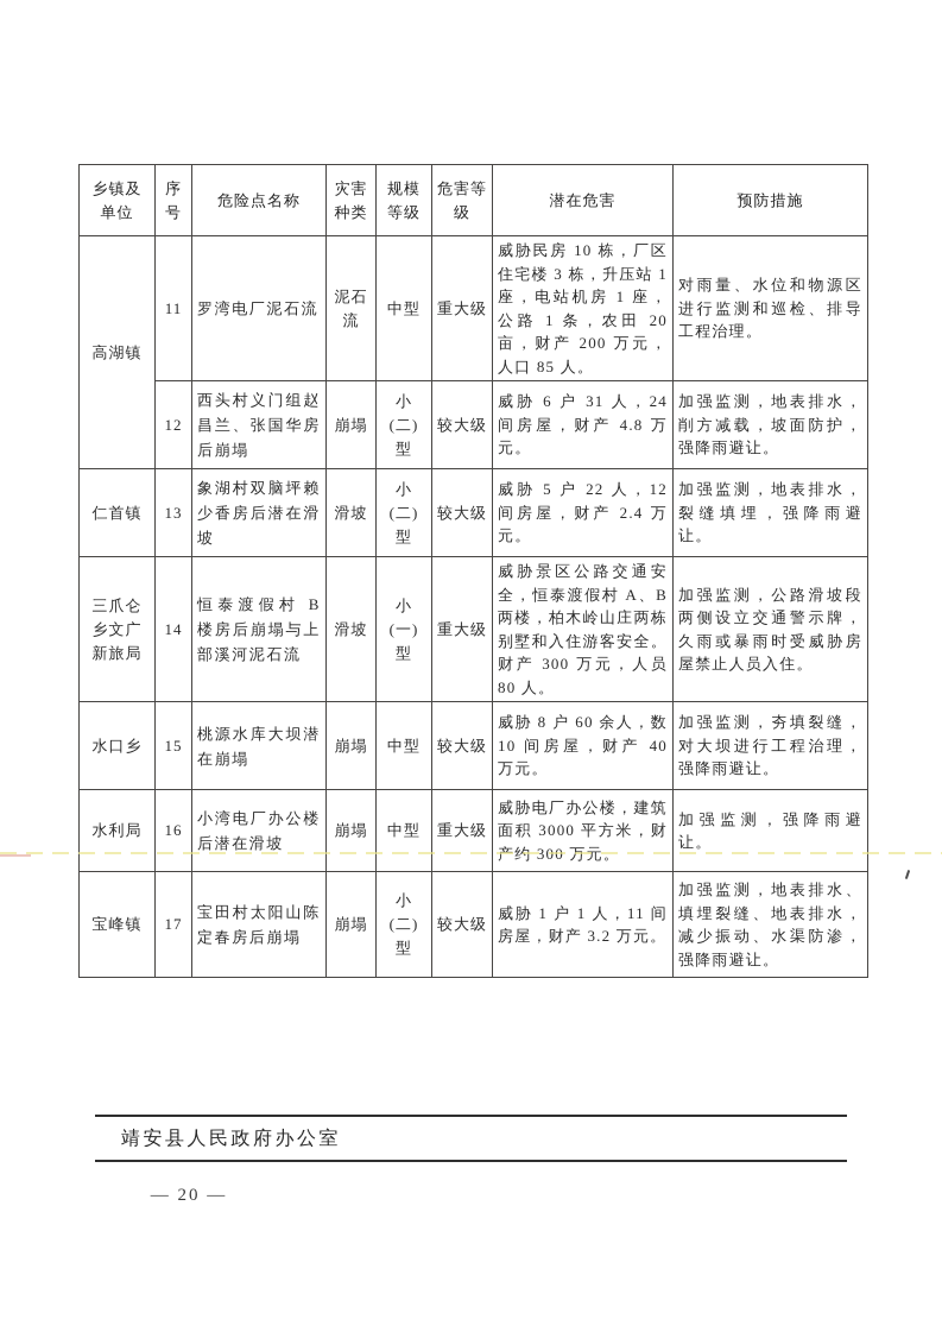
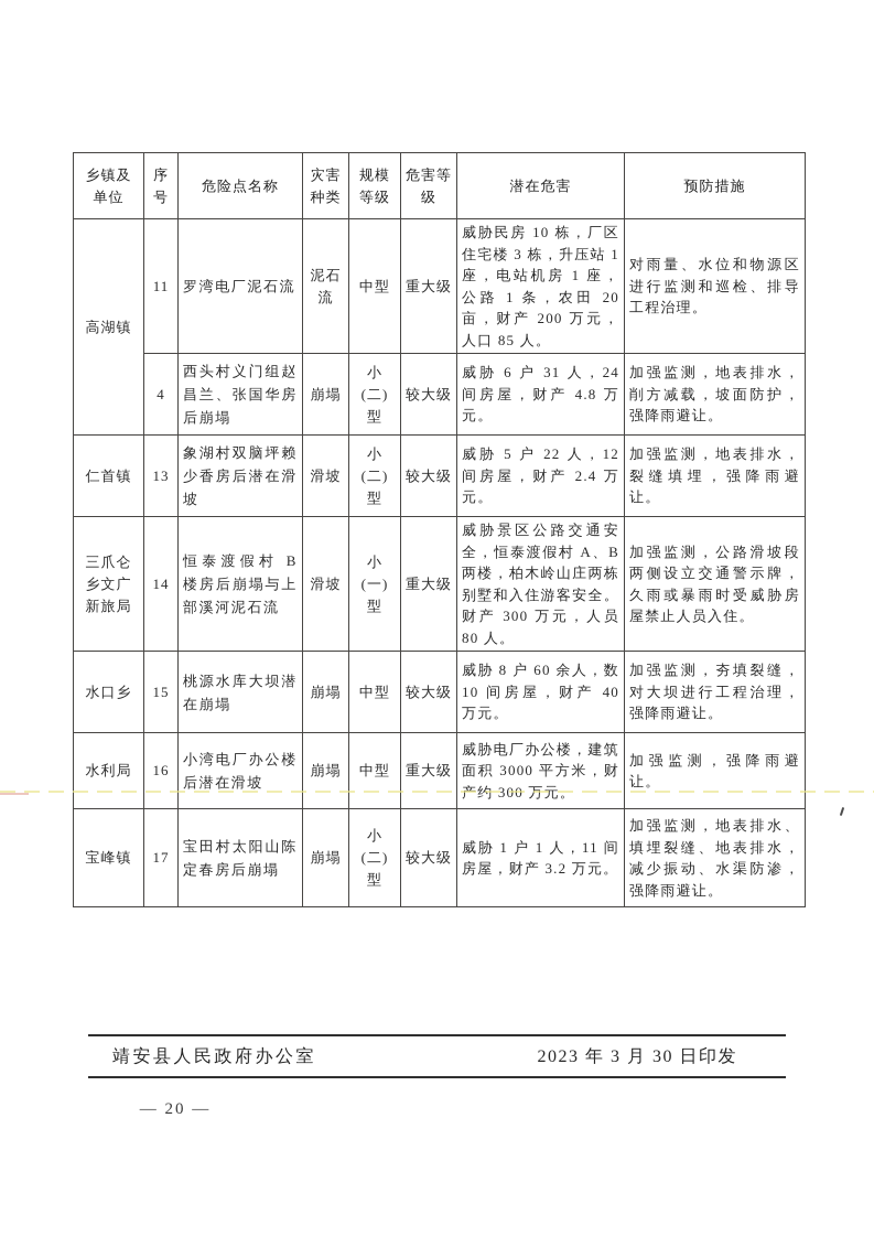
  乡镇及单位	序号	危险点名称	灾害种类	规模等级	危害等级	潜在危害	预防措施
  高湖镇	11	罗湾电厂泥石流	泥石流	中型	重大级	威胁民房 10 栋，厂区住宅楼 3 栋，升压站 1 座，电站机房 1 座，公路 1 条，农田 20 亩，财产 200 万元，人口 85 人。	对雨量、水位和物源区进行监测和巡检、排导工程治理。
- 12	西头村义门组赵昌兰、张国华房后崩塌	崩塌	小(二)型	较大级	威胁 6 户 31 人，24 间房屋，财产 4.8 万元。	加强监测，地表排水，削方减载，坡面防护，强降雨避让。
+ 4	西头村义门组赵昌兰、张国华房后崩塌	崩塌	小(二)型	较大级	威胁 6 户 31 人，24 间房屋，财产 4.8 万元。	加强监测，地表排水，削方减载，坡面防护，强降雨避让。
  仁首镇	13	象湖村双脑坪赖少香房后潜在滑坡	滑坡	小(二)型	较大级	威胁 5 户 22 人，12 间房屋，财产 2.4 万元。	加强监测，地表排水，裂缝填埋，强降雨避让。
  三爪仑乡文广新旅局	14	恒泰渡假村 B 楼房后崩塌与上部溪河泥石流	滑坡	小(一)型	重大级	威胁景区公路交通安全，恒泰渡假村 A、B 两楼，柏木岭山庄两栋别墅和入住游客安全。财产 300 万元，人员 80 人。	加强监测，公路滑坡段两侧设立交通警示牌，久雨或暴雨时受威胁房屋禁止人员入住。
  水口乡	15	桃源水库大坝潜在崩塌	崩塌	中型	较大级	威胁 8 户 60 余人，数 10 间房屋，财产 40 万元。	加强监测，夯填裂缝，对大坝进行工程治理，强降雨避让。
  水利局	16	小湾电厂办公楼后潜在滑坡	崩塌	中型	重大级	威胁电厂办公楼，建筑面积 3000 平方米，财产约 300 万元。	加强监测，强降雨避让。
  宝峰镇	17	宝田村太阳山陈定春房后崩塌	崩塌	小(二)型	较大级	威胁 1 户 1 人，11 间房屋，财产 3.2 万元。	加强监测，地表排水、填埋裂缝、地表排水，减少振动、水渠防渗，强降雨避让。
  靖安县人民政府办公室
+ 2023 年 3 月 30 日印发
  — 20 —
